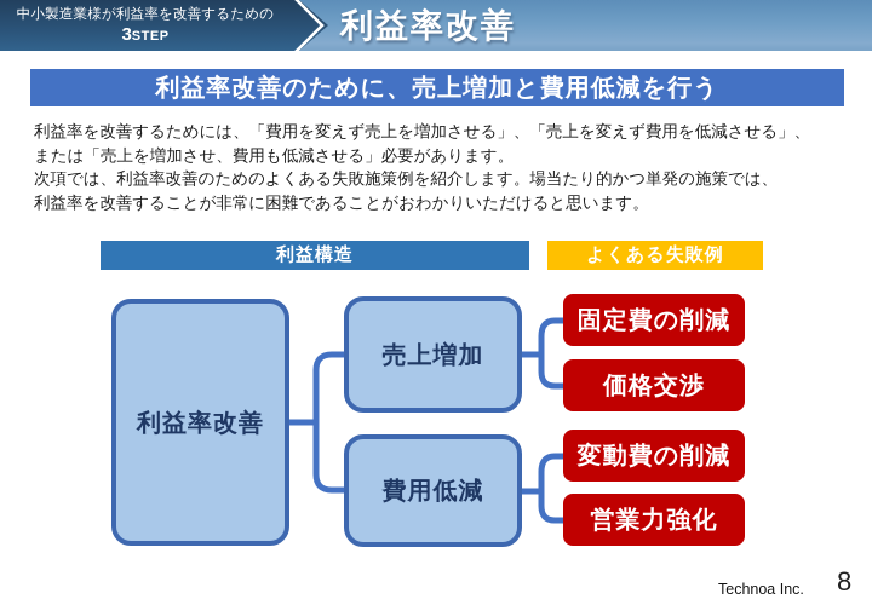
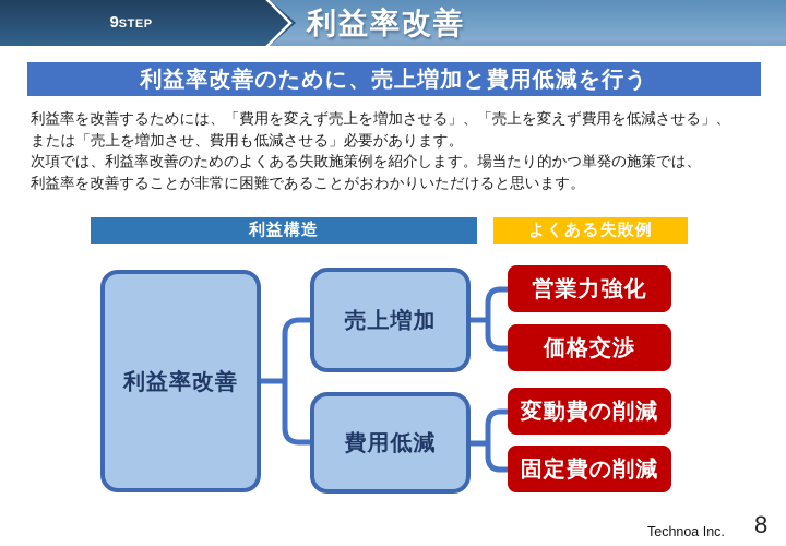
- 中小製造業様が利益率を改善するための
- 3STEP
+ 9STEP
  利益率改善
  利益率改善のために、売上増加と費用低減を行う
  利益率を改善するためには、「費用を変えず売上を増加させる」、「売上を変えず費用を低減させる」、
  または「売上を増加させ、費用も低減させる」必要があります。
  次項では、利益率改善のためのよくある失敗施策例を紹介します。場当たり的かつ単発の施策では、
  利益率を改善することが非常に困難であることがおわかりいただけると思います。
  利益構造
  よくある失敗例
  利益率改善
  売上増加
  費用低減
- 固定費の削減
+ 営業力強化
  価格交渉
  変動費の削減
- 営業力強化
+ 固定費の削減
  Technoa Inc.
  8
